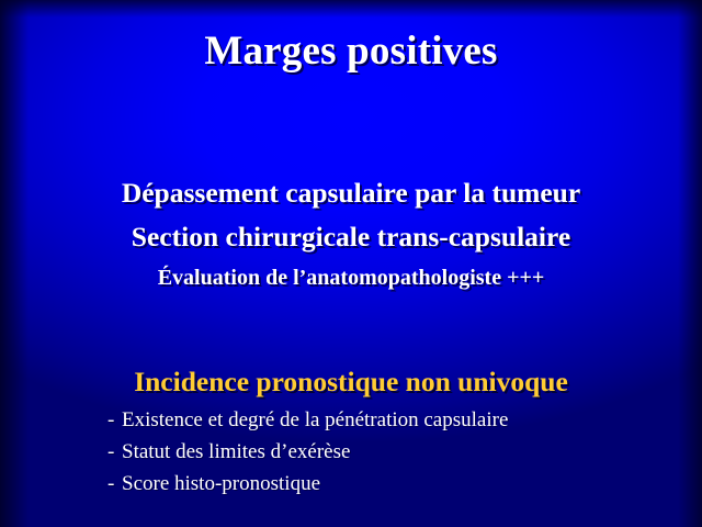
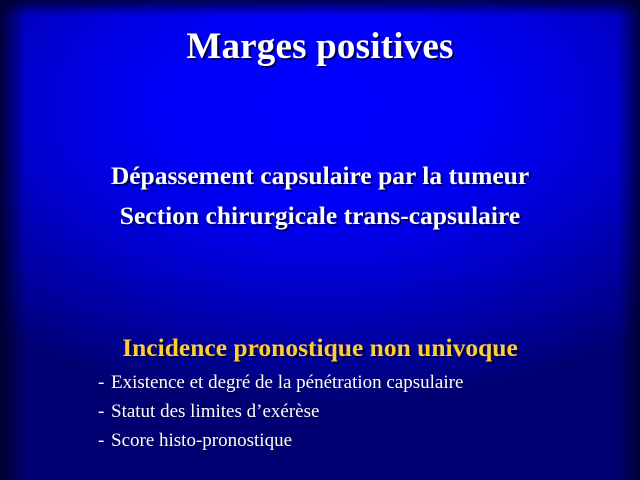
  Marges positives
  Dépassement capsulaire par la tumeur
  Section chirurgicale trans-capsulaire
- Évaluation de l’anatomopathologiste +++
  Incidence pronostique non univoque
  -
  Existence et degré de la pénétration capsulaire
  -
  Statut des limites d’exérèse
  -
  Score histo-pronostique
